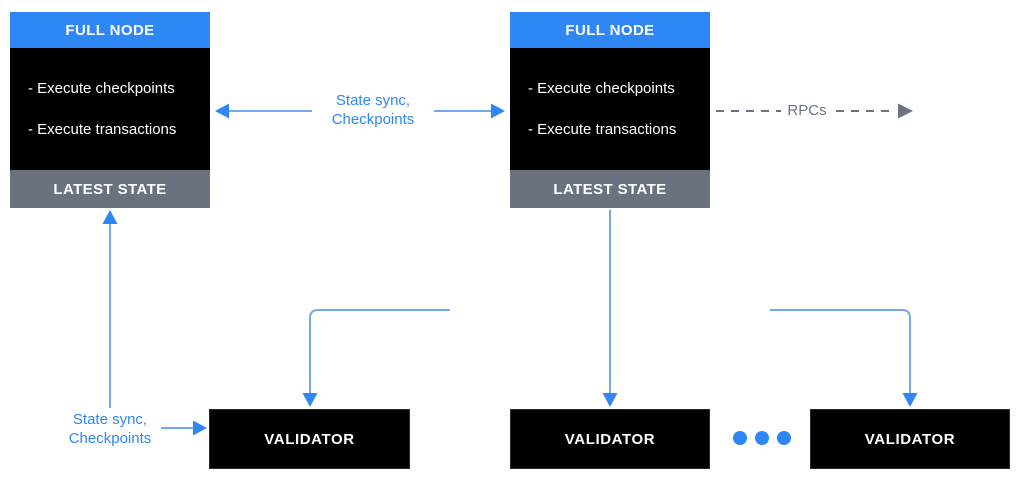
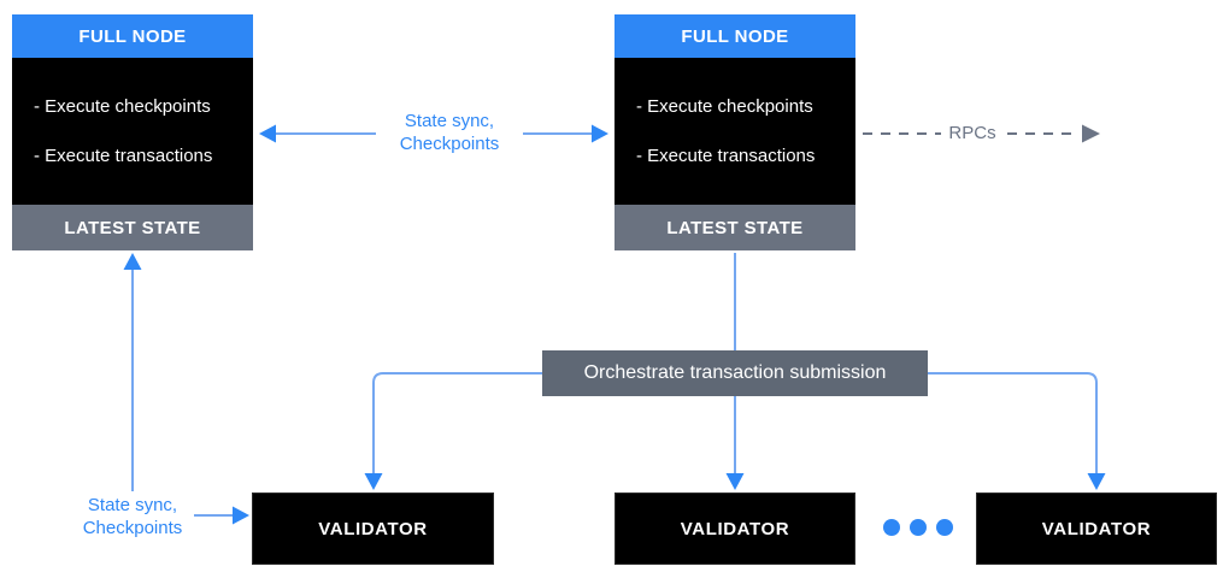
  FULL NODE
  - Execute checkpoints
  - Execute transactions
  LATEST STATE
  FULL NODE
  - Execute checkpoints
  - Execute transactions
  LATEST STATE
  State sync,
  Checkpoints
  RPCs
  State sync,
  Checkpoints
+ Orchestrate transaction submission
  VALIDATOR
  VALIDATOR
  VALIDATOR
